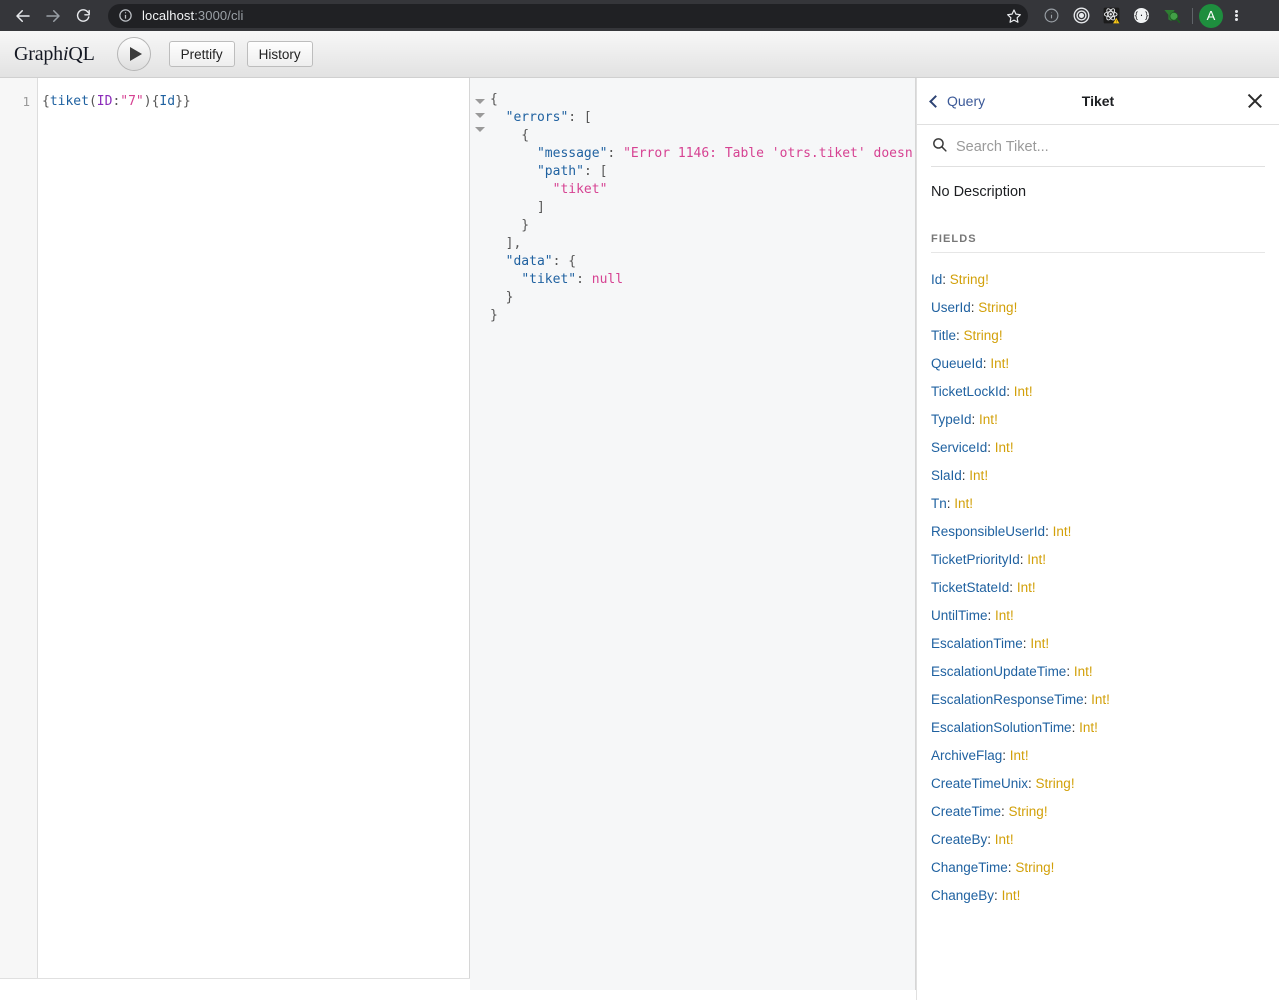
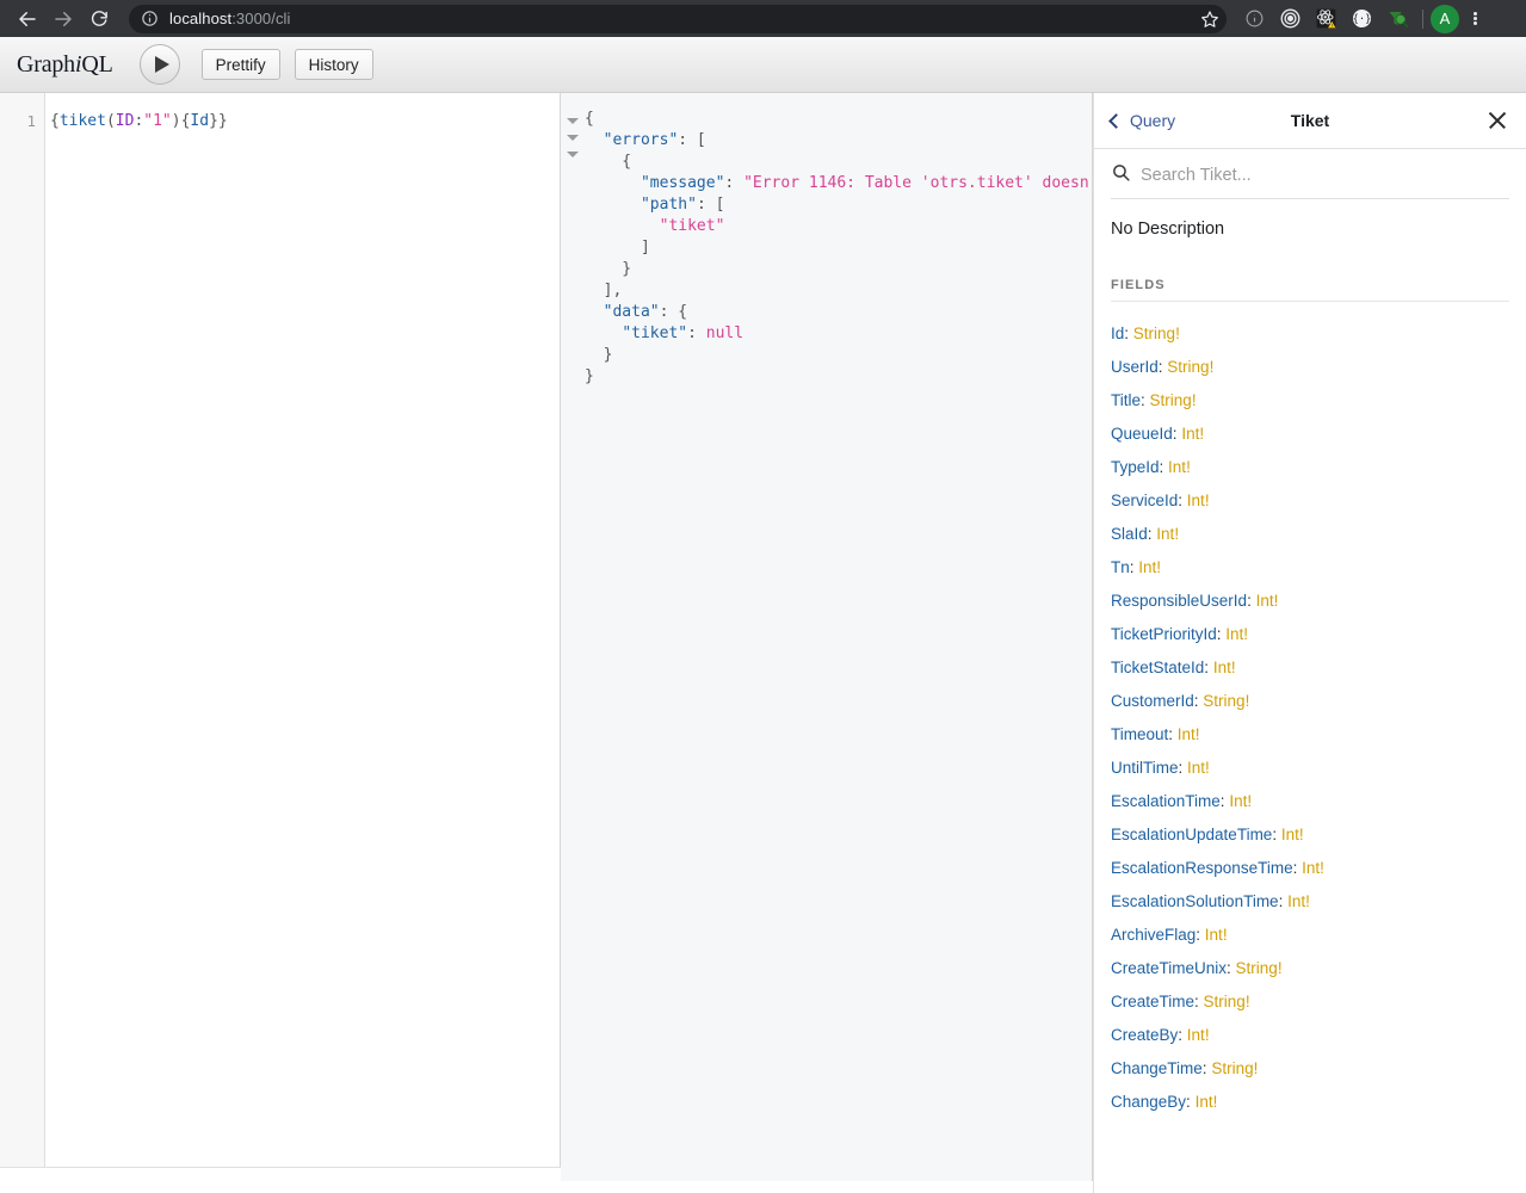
  localhost:3000/cli
  {·}
  A
  GraphiQL
  Prettify
  History
  1
- {tiket(ID:"7"){Id}}
+ {tiket(ID:"1"){Id}}
  {
  "errors": [
  {
  "message": "Error 1146: Table 'otrs.tiket' doesn
  "path": [
  "tiket"
  ]
  }
  ],
  "data": {
  "tiket": null
  }
  }
  Query
  Tiket
  Search Tiket...
  No Description
  FIELDS
  Id: String!
  UserId: String!
  Title: String!
  QueueId: Int!
- TicketLockId: Int!
  TypeId: Int!
  ServiceId: Int!
  SlaId: Int!
  Tn: Int!
  ResponsibleUserId: Int!
  TicketPriorityId: Int!
  TicketStateId: Int!
+ CustomerId: String!
+ Timeout: Int!
  UntilTime: Int!
  EscalationTime: Int!
  EscalationUpdateTime: Int!
  EscalationResponseTime: Int!
  EscalationSolutionTime: Int!
  ArchiveFlag: Int!
  CreateTimeUnix: String!
  CreateTime: String!
  CreateBy: Int!
  ChangeTime: String!
  ChangeBy: Int!
